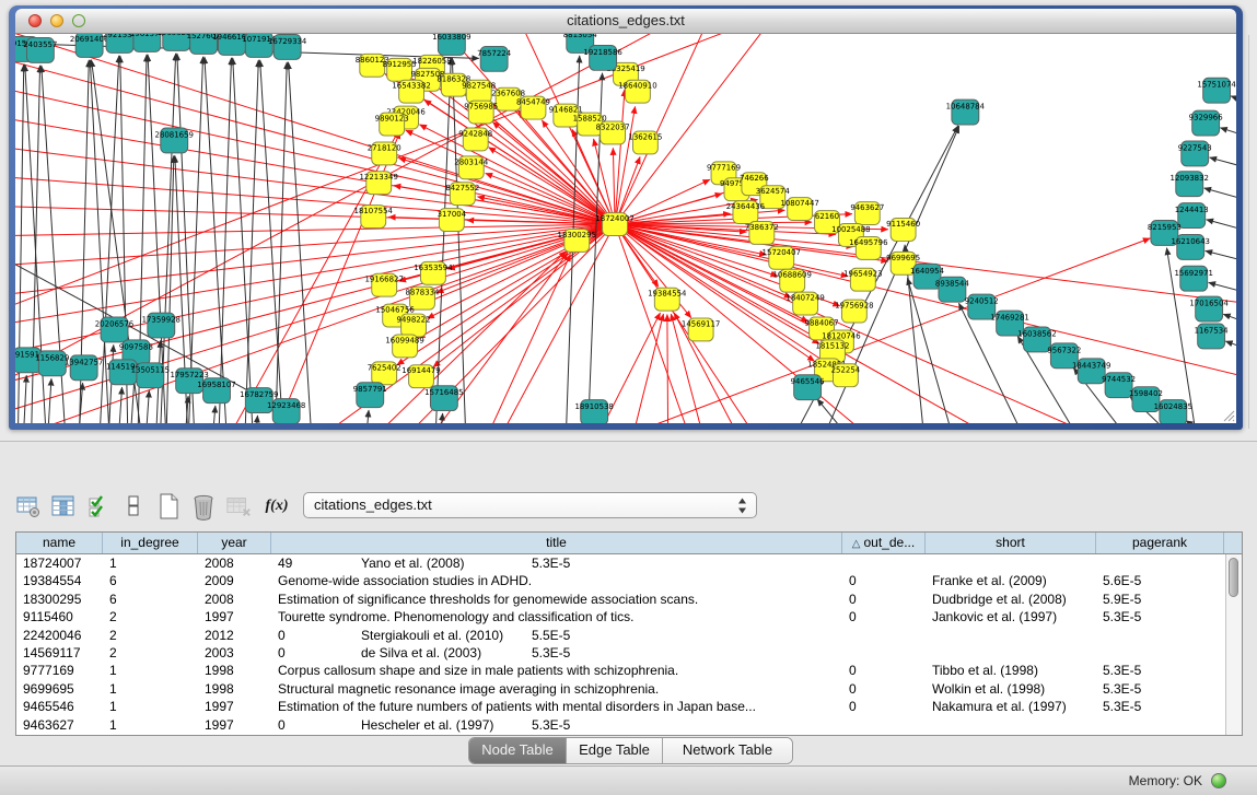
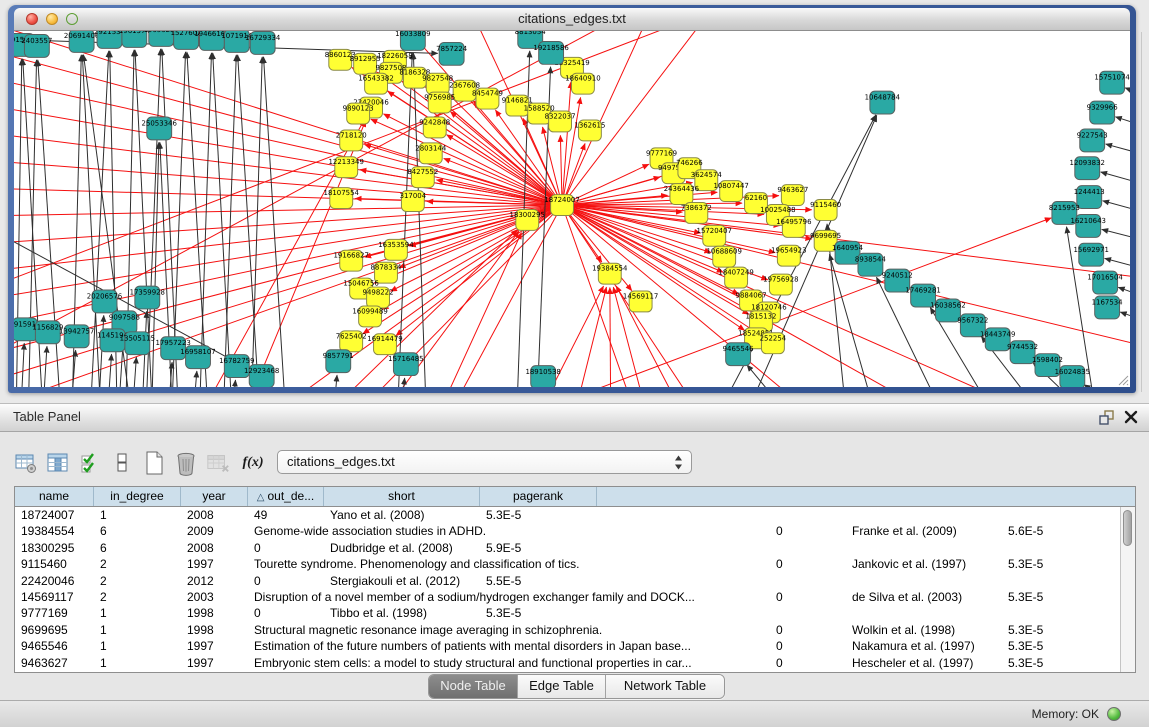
  citations_edges.txt
  18724007
  8860123
  8912955
  18226058
  9827508
  16543382
  8186328
  9827548
  2367608
  9756985
  22420046
  9890123
  8454749
  9146821
  1588520
  8322037
  1362615
  325419
  18640910
  9242848
  2718120
  12213349
  2803144
  8427552
  18107554
  317004
  16353594
  19166827
  8878334
  15046756
  9498222
  16099489
  7625402
  16914479
  18300295
  19384554
  14569117
  9777169
  746266
  3624574
  24364436
  10807447
  9463627
  62160
  7386372
  10025488
  16495796
  9115460
  15720407
  19654923
  9699695
  10688609
  18407249
  19756928
  9884067
  18120746
  1815132
  185248
  252254
  2403557
  2069140
  292153
  1961374
  152760
  1946616
  107191
- 28081659
+ 25053346
  16033809
  7857224
  8813054
  19218586
  20206576
  17359928
  9097588
  91591
  1156829
  13942757
  114519
  13505115
  17957223
  16958107
  16782759
  12923468
  9857791
  15716485
  9465546
  18910538
  10648784
  15751074
  9329966
  9227543
  12093832
  1244413
  8215953
  16210643
  15692971
  17016504
  1167534
  1640954
  8938544
  9240512
  17469281
  16038562
  9567322
  18443749
  9744532
  1598402
  16024835
+ Table Panel
  f(x)
  citations_edges.txt
  name
  in_degree
  year
- title
  △ out_de...
  short
  pagerank
  18724007
  1
  2008
  49
  Yano et al. (2008)
  5.3E-5
  19384554
  6
  2009
  Genome-wide association studies in ADHD.
  0
  Franke et al. (2009)
  5.6E-5
  18300295
  6
  2008
- Estimation of significance thresholds for genomewide association scans.
  0
  Dudbridge et al. (2008)
  5.9E-5
  9115460
  2
  1997
  Tourette syndrome. Phenomenology and classification of tics.
  0
  Jankovic et al. (1997)
  5.3E-5
  22420046
  2
  2012
  0
- Stergiakouli et al. (2010)
+ Stergiakouli et al. (2012)
  5.5E-5
  14569117
  2
  2003
+ Disruption of a novel member of a sodium/hydrogen exchanger family and DOCK...
  0
  de Silva et al. (2003)
  5.3E-5
  9777169
  1
  1998
- Corpus callosum shape and size in male patients with schizophrenia.
  0
  Tibbo et al. (1998)
  5.3E-5
  9699695
  1
  1998
  Structural magnetic resonance image averaging in schizophrenia.
  0
  Wolkin et al. (1998)
  5.3E-5
  9465546
  1
  1997
  Estimation of the future numbers of patients with mental disorders in Japan base...
  0
  Nakamura et al. (1997)
  5.3E-5
  9463627
  1
  1997
+ Embryonic stem cells: a model to study structural and functional properties in car...
  0
  Hescheler et al. (1997)
  5.3E-5
  Node Table
  Edge Table
  Network Table
  Memory: OK
